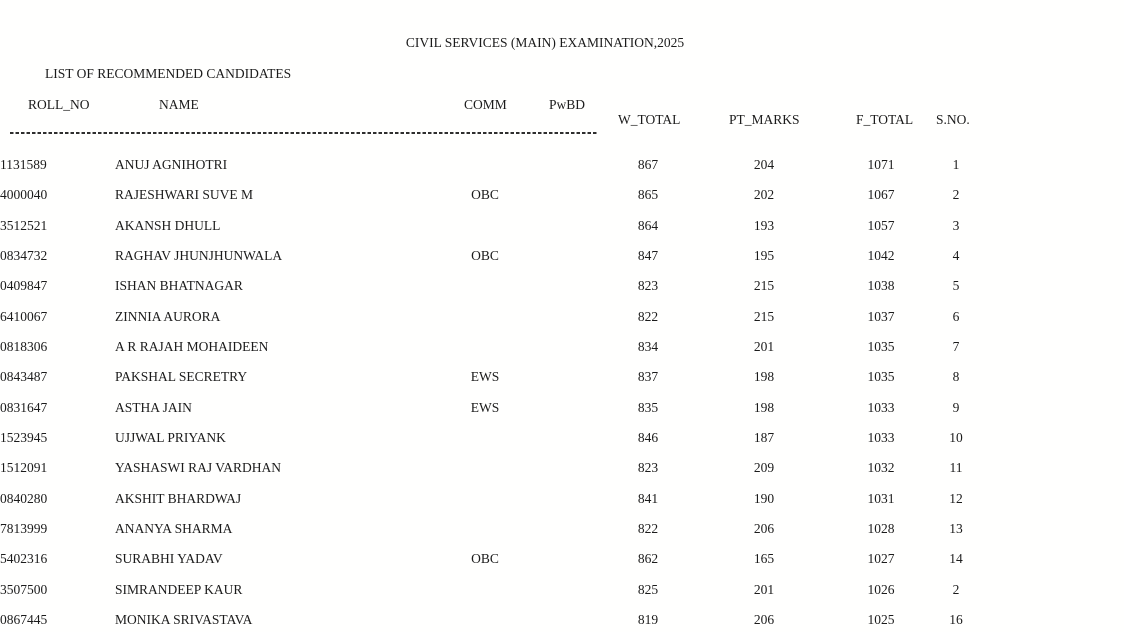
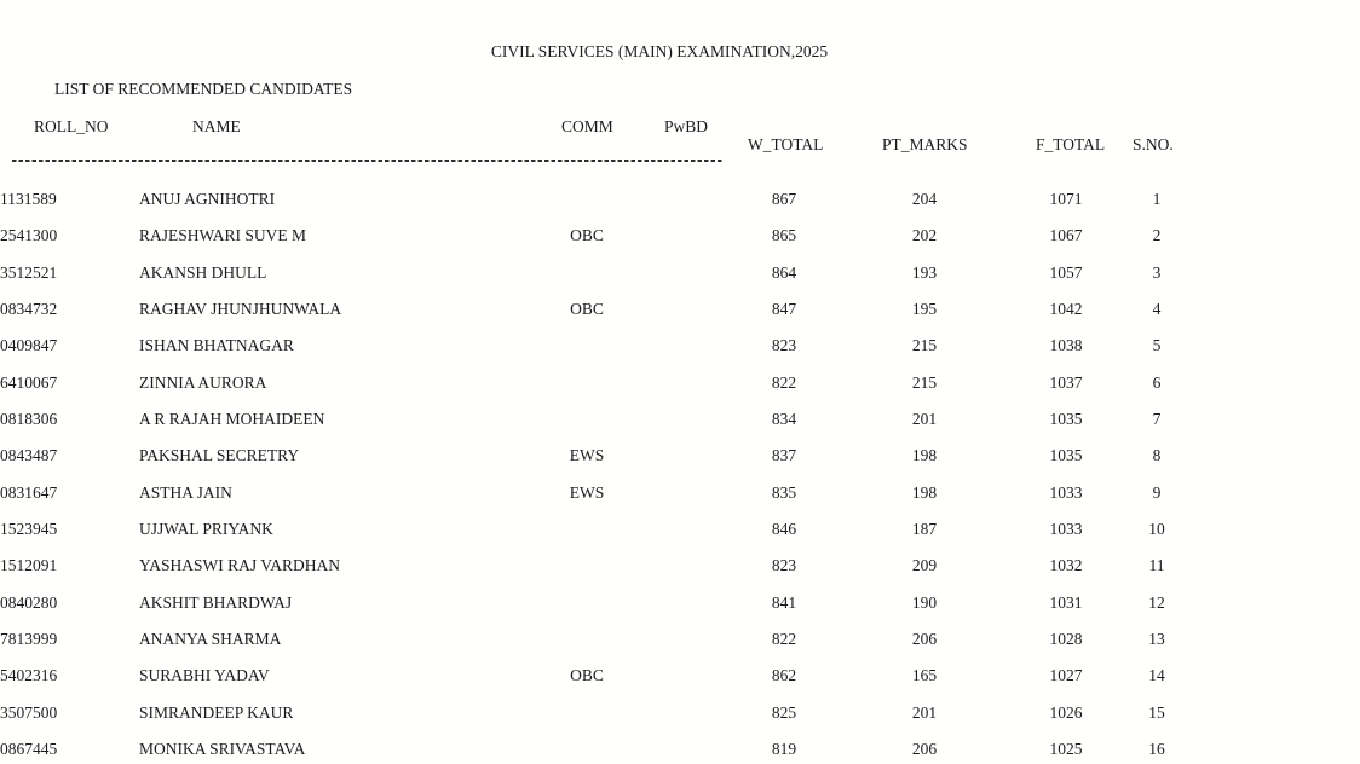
  CIVIL SERVICES (MAIN) EXAMINATION,2025
  LIST OF RECOMMENDED CANDIDATES
  ROLL_NO
  NAME
  COMM
  PwBD
  W_TOTAL
  PT_MARKS
  F_TOTAL
  S.NO.
  1131589	ANUJ AGNIHOTRI			867	204	1071	1
- 4000040	RAJESHWARI SUVE M	OBC		865	202	1067	2
+ 2541300	RAJESHWARI SUVE M	OBC		865	202	1067	2
  3512521	AKANSH DHULL			864	193	1057	3
  0834732	RAGHAV JHUNJHUNWALA	OBC		847	195	1042	4
  0409847	ISHAN BHATNAGAR			823	215	1038	5
  6410067	ZINNIA AURORA			822	215	1037	6
  0818306	A R RAJAH MOHAIDEEN			834	201	1035	7
  0843487	PAKSHAL SECRETRY	EWS		837	198	1035	8
  0831647	ASTHA JAIN	EWS		835	198	1033	9
  1523945	UJJWAL PRIYANK			846	187	1033	10
  1512091	YASHASWI RAJ VARDHAN			823	209	1032	11
  0840280	AKSHIT BHARDWAJ			841	190	1031	12
  7813999	ANANYA SHARMA			822	206	1028	13
  5402316	SURABHI YADAV	OBC		862	165	1027	14
- 3507500	SIMRANDEEP KAUR			825	201	1026	2
+ 3507500	SIMRANDEEP KAUR			825	201	1026	15
  0867445	MONIKA SRIVASTAVA			819	206	1025	16
